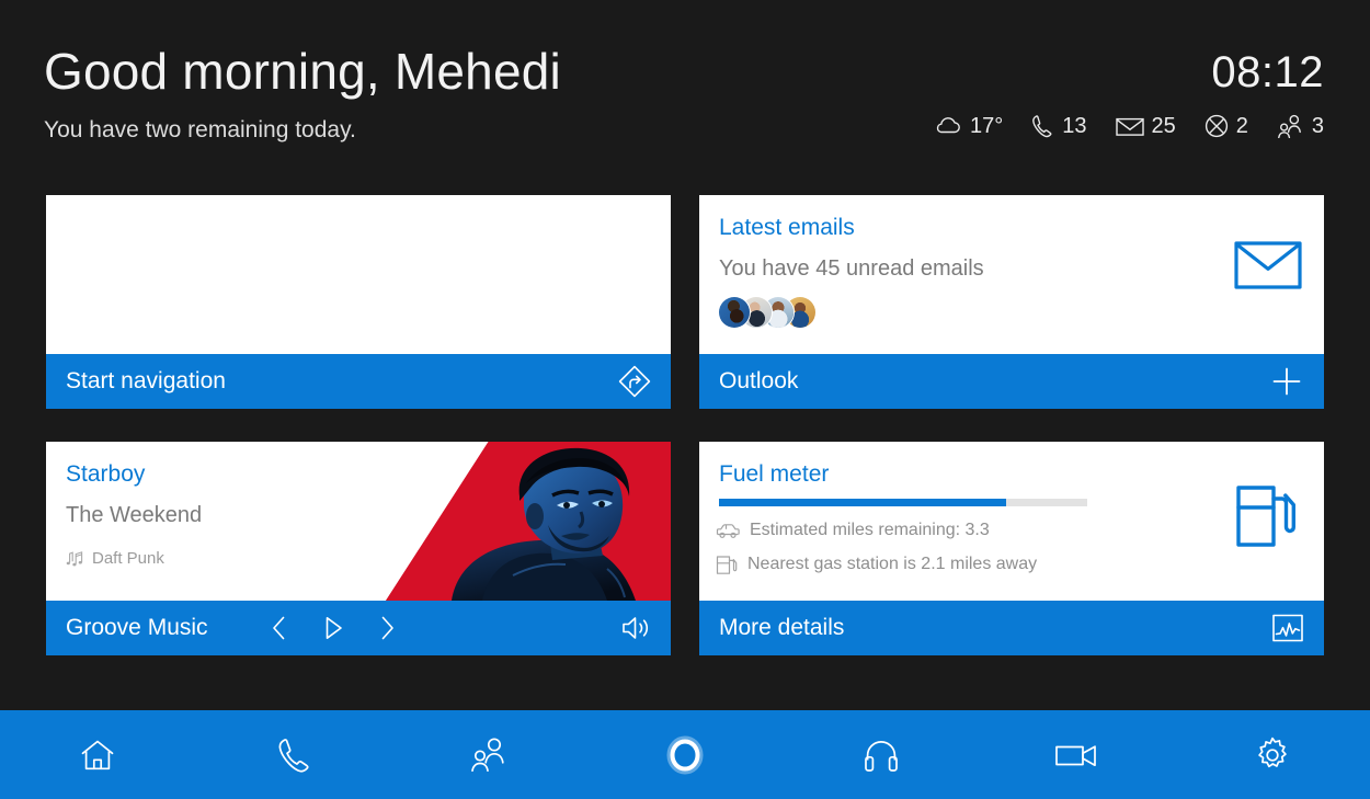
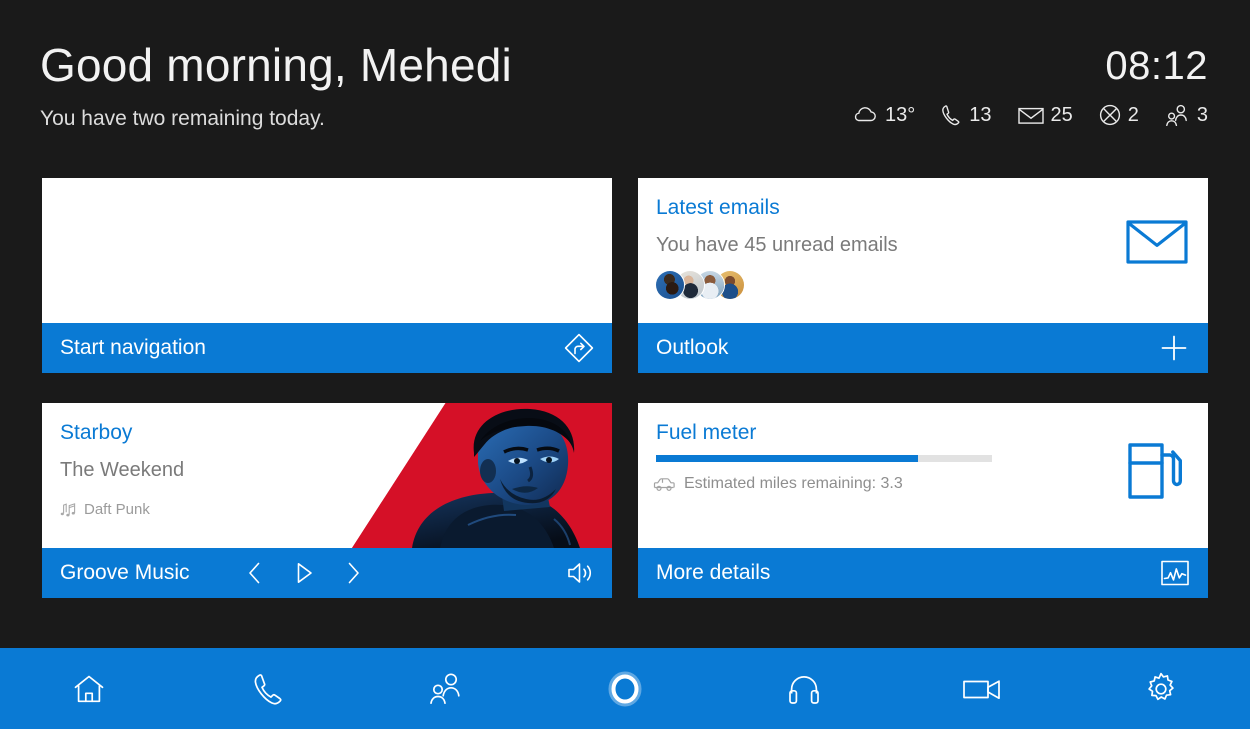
  Good morning, Mehedi
  You have two remaining today.
  08:12
- 17°
+ 13°
  13
  25
  2
  3
  Start navigation
  Latest emails
  You have 45 unread emails
  Outlook
  Starboy
  The Weekend
  Daft Punk
  Groove Music
  Fuel meter
  Estimated miles remaining: 3.3
- Nearest gas station is 2.1 miles away
  More details
